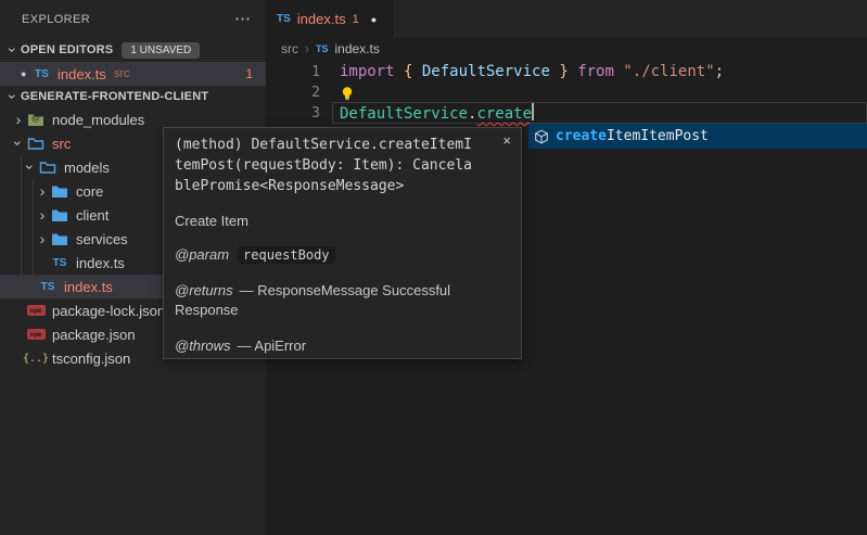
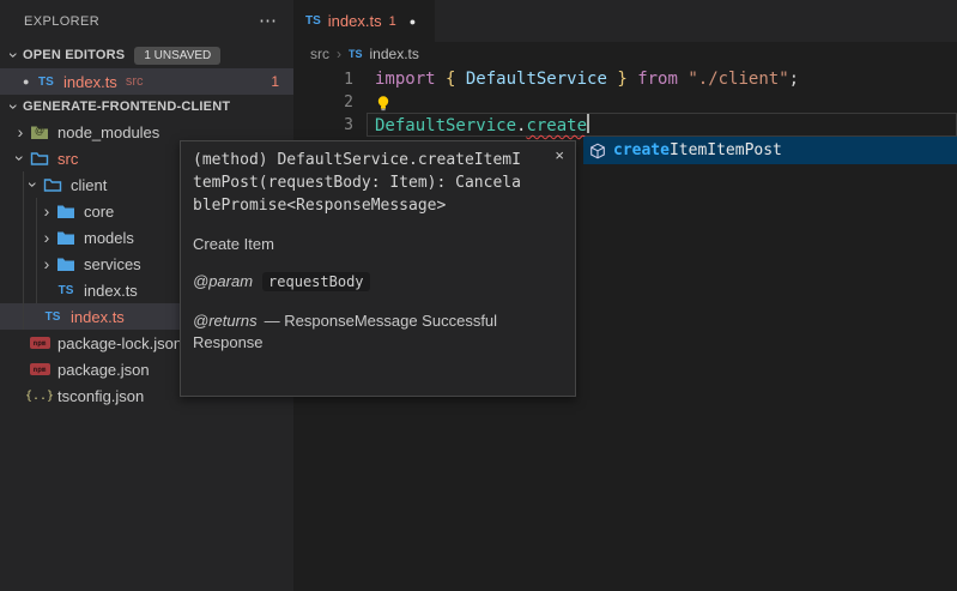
  EXPLORER
  ⋯
  OPEN EDITORS
  1 UNSAVED
  ●
  TS
  index.ts
  src
  1
  GENERATE-FRONTEND-CLIENT
  ›
  @
  node_modules
  src
- models
+ client
  ›
  core
  ›
- client
+ models
  ›
  services
  TS
  index.ts
  TS
  index.ts
  package-lock.json
  package.json
  {..}
  tsconfig.json
  TS
  index.ts
  1
  ●
  src
  ›
  TS
  index.ts
  1
  2
  3
  import { DefaultService } from "./client";
  DefaultService.create
  createItemItemPost
  ×
  (method) DefaultService.createItemI
  temPost(requestBody: Item): Cancela
  blePromise<ResponseMessage>
  Create Item
  @param requestBody
  @returns — ResponseMessage Successful Response
- @throws — ApiError
